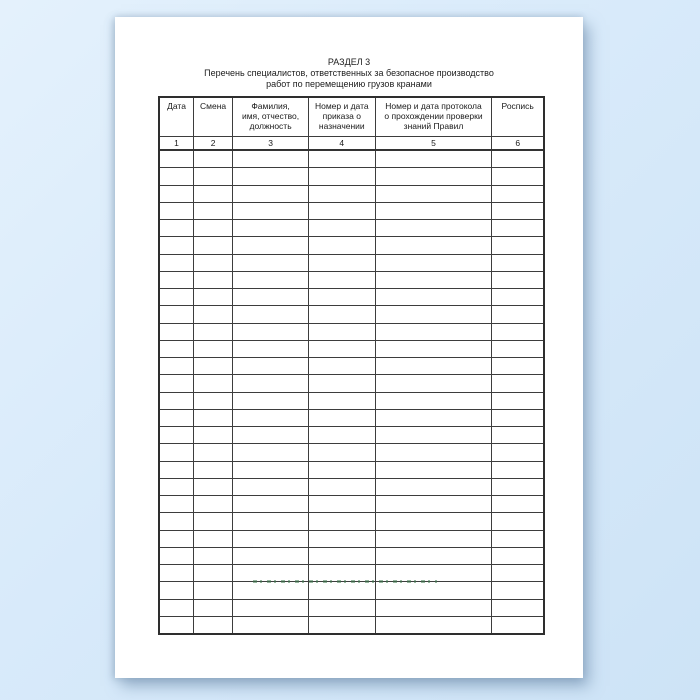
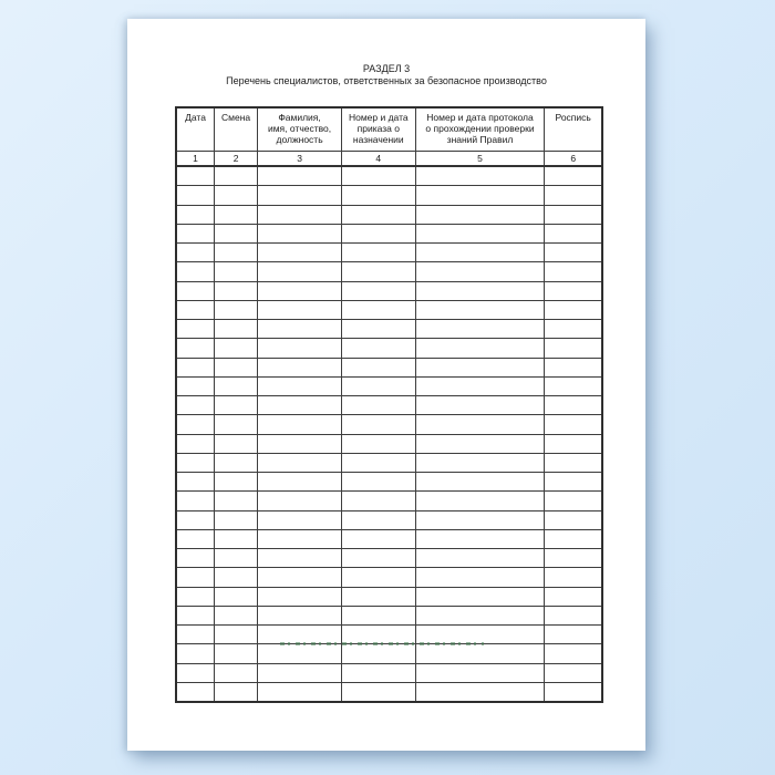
  РАЗДЕЛ 3
  Перечень специалистов, ответственных за безопасное производство
- работ по перемещению грузов кранами
  Дата
  Смена
  Фамилия,
  имя, отчество,
  должность
  Номер и дата
  приказа о
  назначении
  Номер и дата протокола
  о прохождении проверки
  знаний Правил
  Роспись
  1
  2
  3
  4
  5
  6
